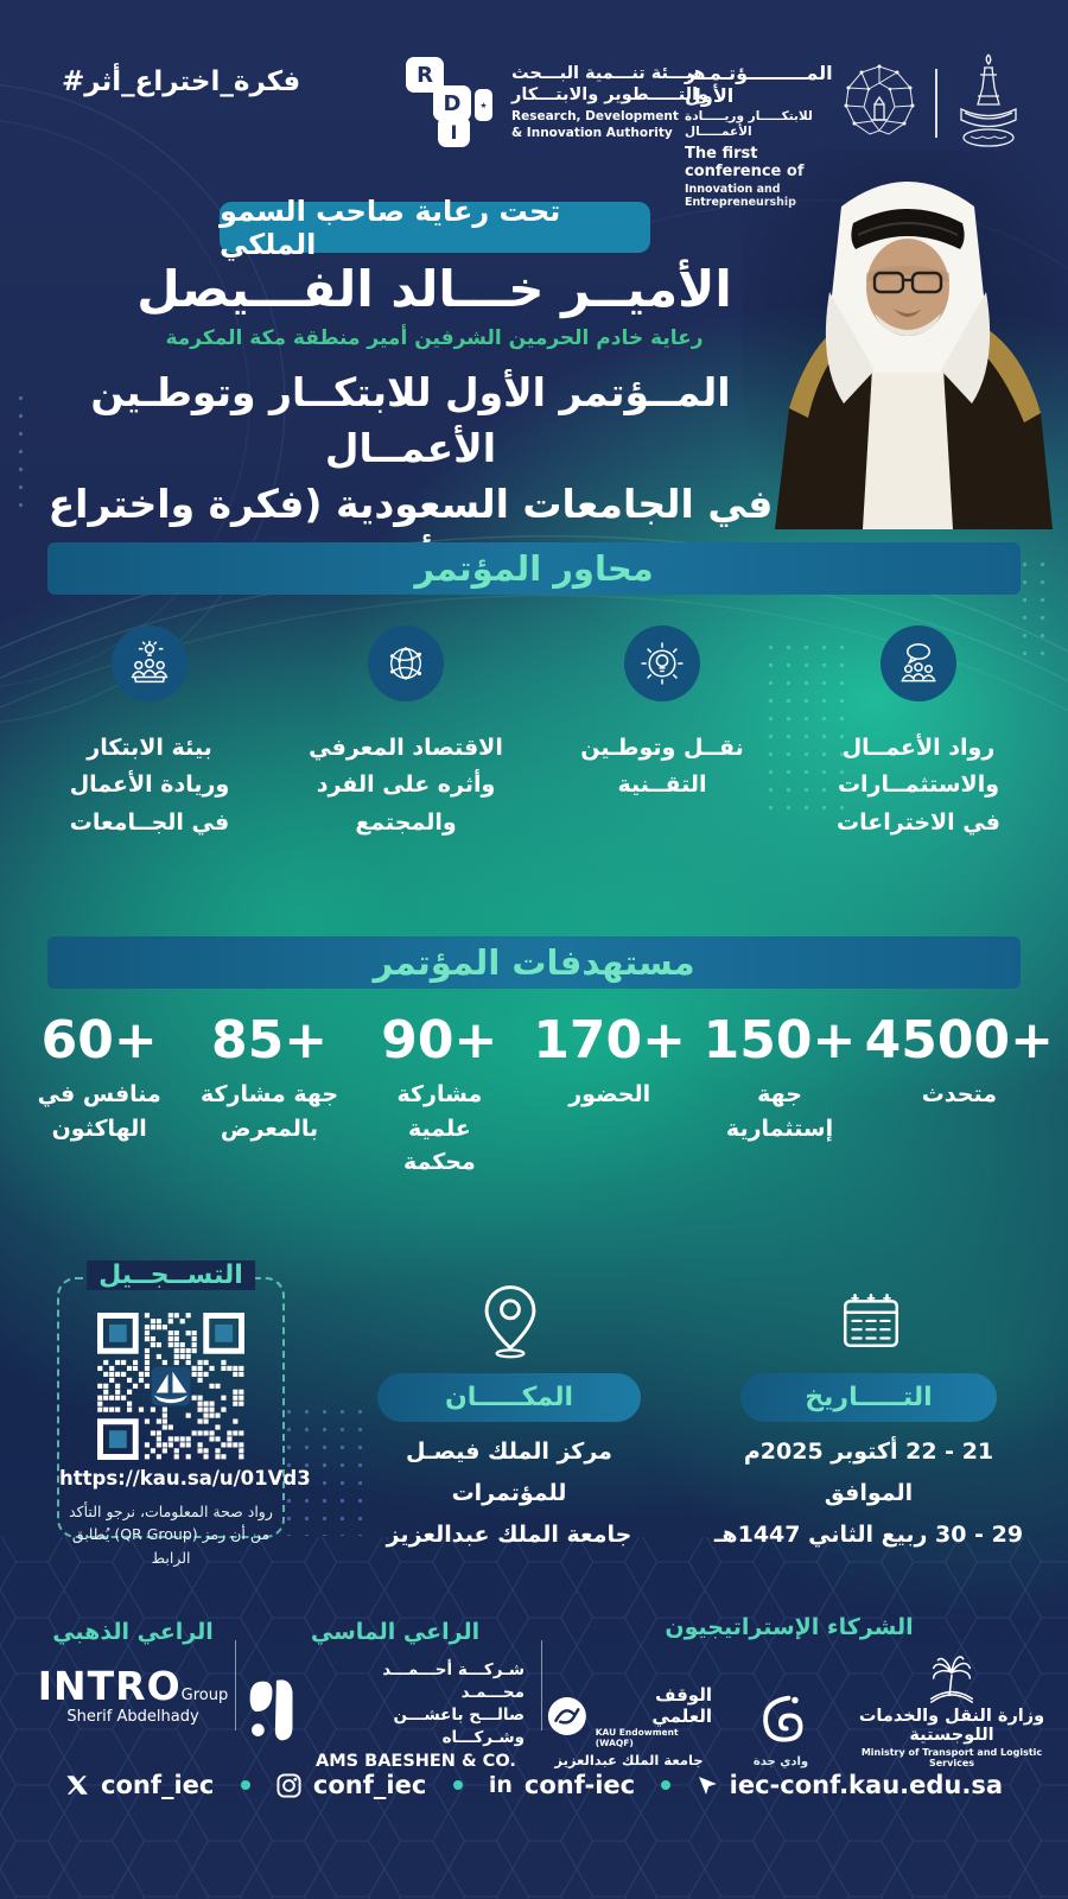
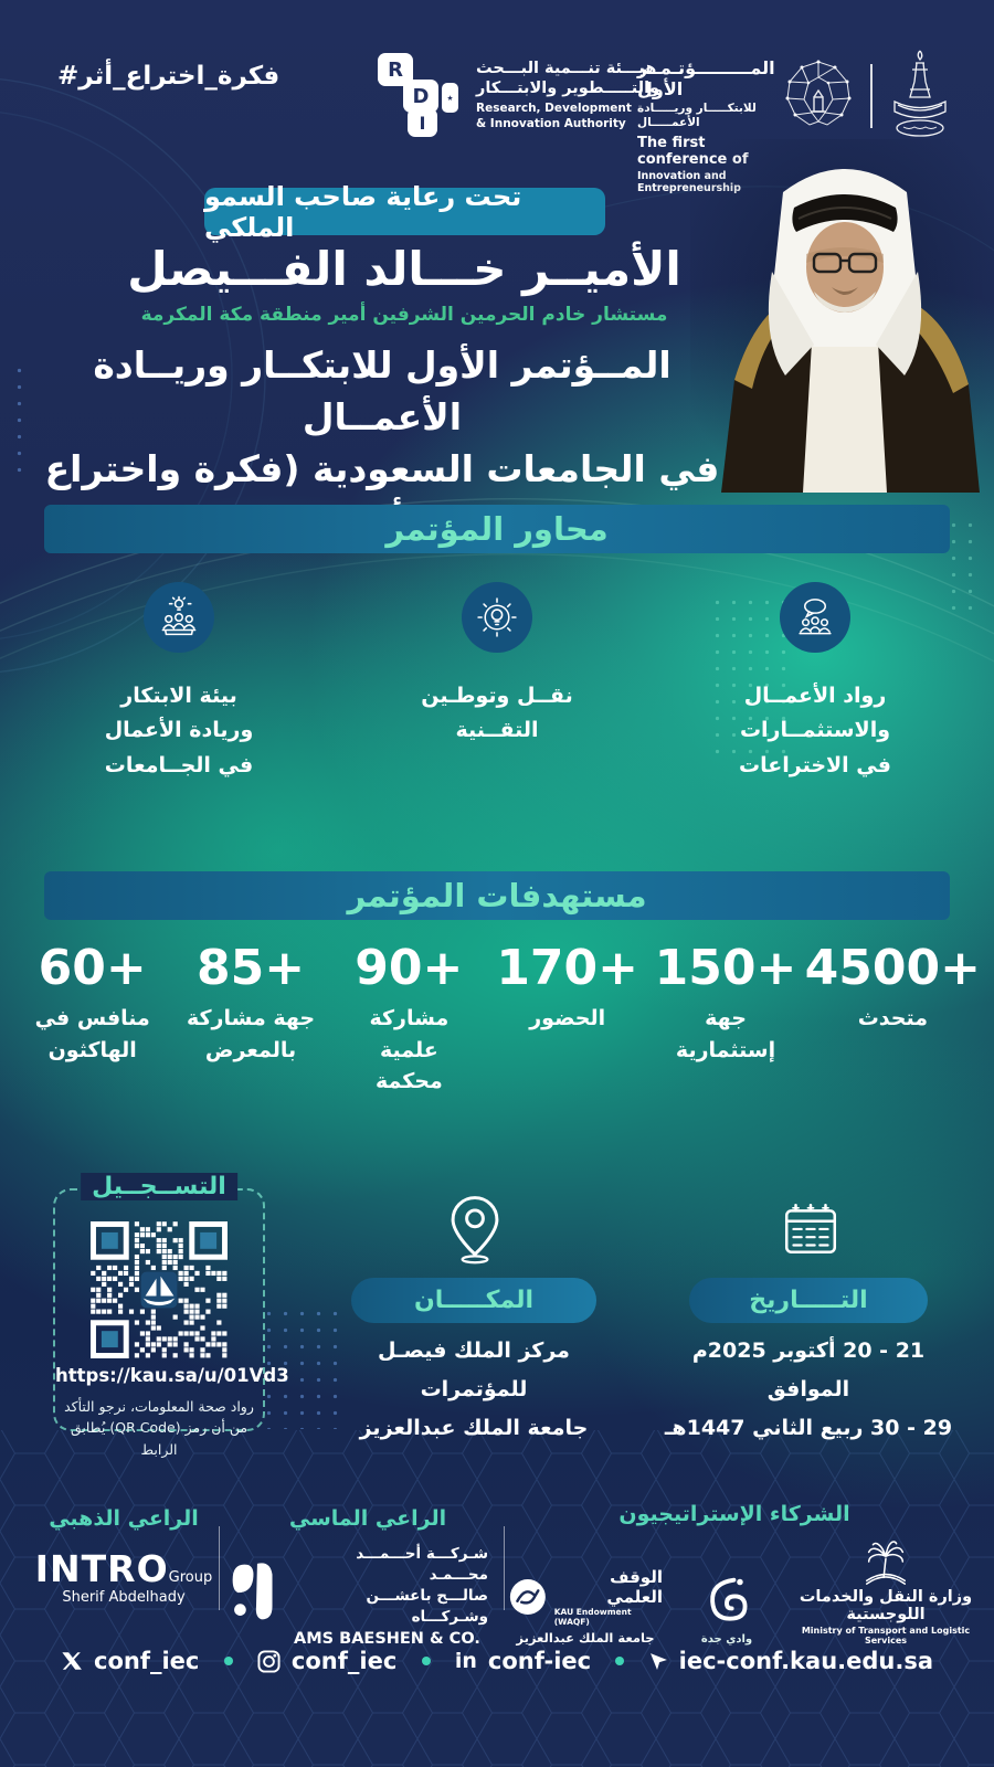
  #فكرة_اختراع_أثر
  R
  D
  I
  ٭
  هيـــئة تنـــمية البـــحث
  والتـــــطوير والابتـــكار
  Research, Development
  & Innovation Authority
  المـــــــــؤتـمــر الأول
  للابتكـــــار وريـــــادة الأعمـــــال
  تحت رعاية صاحب السمو الملكي
  الأميــر خـــالد الفـــيصل
- رعاية خادم الحرمين الشرفين أمير منطقة مكة المكرمة
+ مستشار خادم الحرمين الشرفين أمير منطقة مكة المكرمة
- المــؤتمر الأول للابتكــار وتوطـين الأعمــال
+ المــؤتمر الأول للابتكــار وريــادة الأعمــال
  ي الجامعات السعودية (فكرة واختراع
  محاور المؤتمر
  رواد الأعمــال والاستثمــارات في الاختراعات
  نقــل وتوطـين التقــنية
- الاقتصاد المعرفي وأثره على الفرد والمجتمع
  بيئة الابتكار وريادة الأعمال في الجــامعات
  مستهدفات المؤتمر
  4500+
  متحدث
  150+
  جهة إستثمارية
  170+
  الحضور
  90+
  مشاركة علمية محكمة
  85+
  جهة مشاركة بالمعرض
  60+
  منافس في الهاكثون
  التســجــيل
  https://kau.sa/u/01Vd3
  رواد صحة المعلومات، نرجو التأكد
- من أن رمز (QR Group) يُطابق الرابط
+ من أن رمز (QR Code) يُطابق الرابط
  المكـــــان
  مركز الملك فيصـل للمؤتمرات
  جامعة الملك عبدالعزيز
  التـــــاريخ
- 21 - 22 أكتوبر 2025م الموافق
+ 21 - 20 أكتوبر 2025م الموافق
  29 - 30 ربيع الثاني 1447هـ
  الراعي الذهبي
  INTROGroup
  Sherif Abdelhady
  الراعي الماسي
  شـركـــة أحـــمـــد محـــمـد
  صالـــح باعشـــن وشـركـــاه
  AMS BAESHEN & CO.
  الشركاء الإستراتيجيون
  وزارة النقل والخدمات اللوجستية
  Ministry of Transport and Logistic Services
  وادي جدة
  الوقف العلمي
  KAU Endowment (WAQF)
  جامعة الملك عبدالعزيز
  conf_iec
  conf_iec
  in
  conf-iec
  iec-conf.kau.edu.sa
